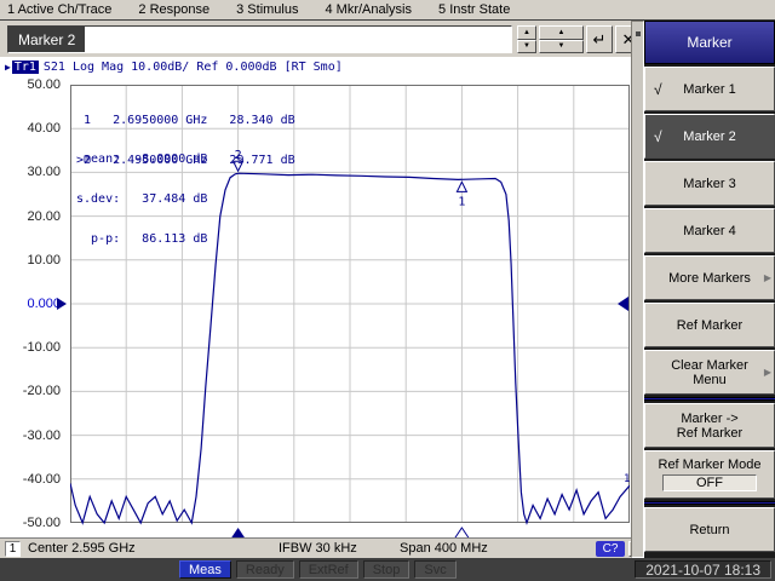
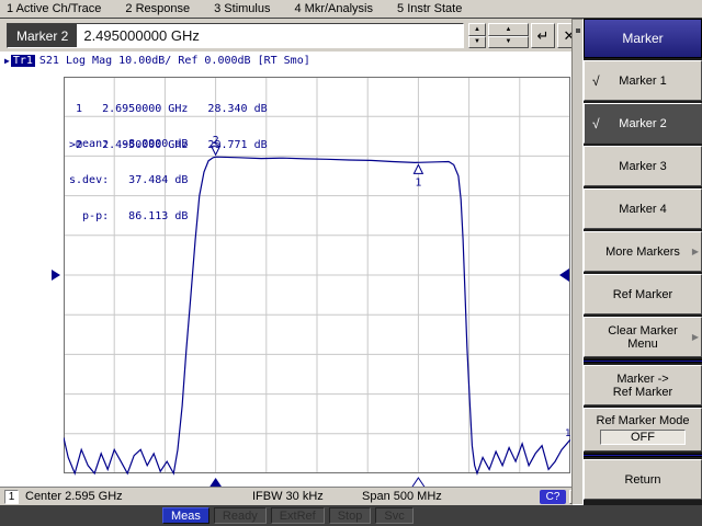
  1 Active Ch/Trace
  2 Response
  3 Stimulus
  4 Mkr/Analysis
  5 Instr State
  Marker 2
+ 2.495000000 GHz
  ↵
  ✕
  ▶
  Tr1
  S21 Log Mag 10.00dB/ Ref 0.000dB [RT Smo]
- 50.00
- 40.00
- 30.00
- 20.00
- 10.00
- 0.000
- -10.00
- -20.00
- -30.00
- -40.00
- -50.00
  1
  2
  1
  1 2.6950000 GHz 28.340 dB
  >2 2.4950000 GHz 29.771 dB
  mean: -8.0900 dB
  s.dev: 37.484 dB
  p-p: 86.113 dB
  1
  Center 2.595 GHz
  IFBW 30 kHz
- Span 400 MHz
+ Span 500 MHz
  C?
  Meas
  Ready
  ExtRef
  Stop
  Svc
- 2021-10-07 18:13
  Marker
  √
  Marker 1
  √
  Marker 2
  Marker 3
  Marker 4
  More Markers
  ▶
  Ref Marker
  Clear Marker
  Menu
  ▶
  Marker ->
  Ref Marker
  Ref Marker Mode
  OFF
  Return
